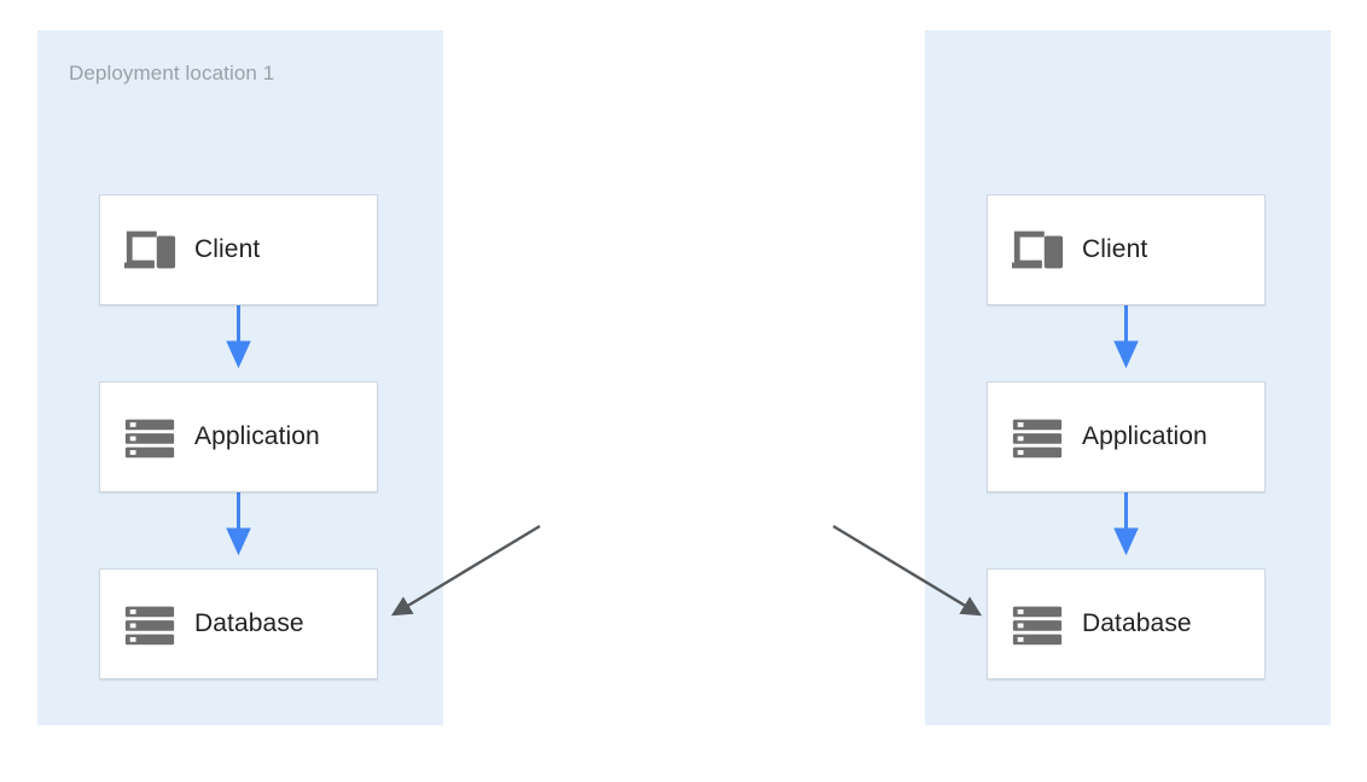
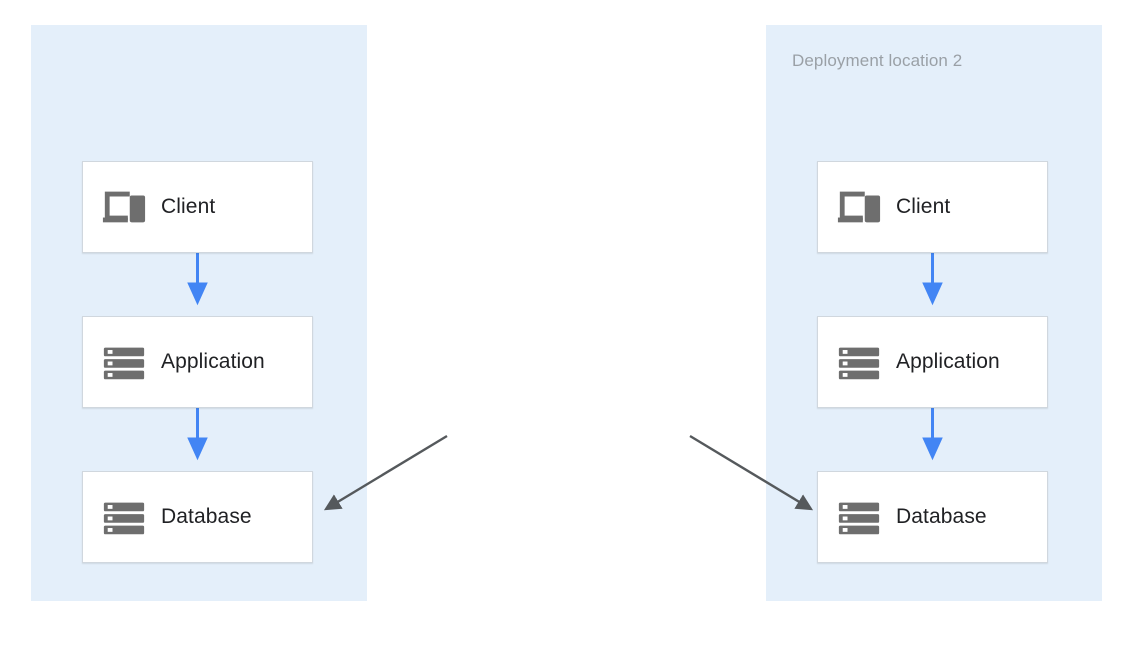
- Deployment location 1
  Client
  Application
  Database
+ Deployment location 2
  Client
  Application
  Database
